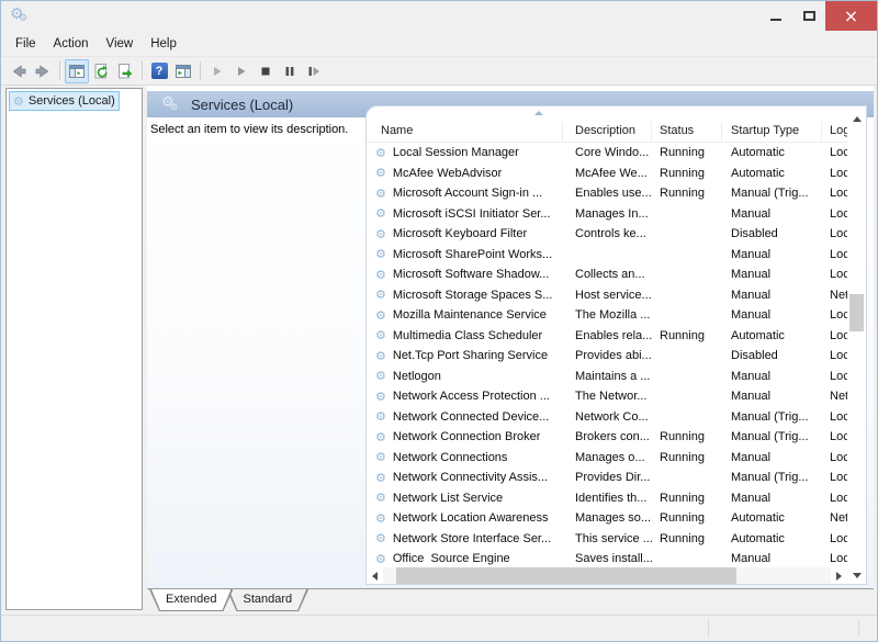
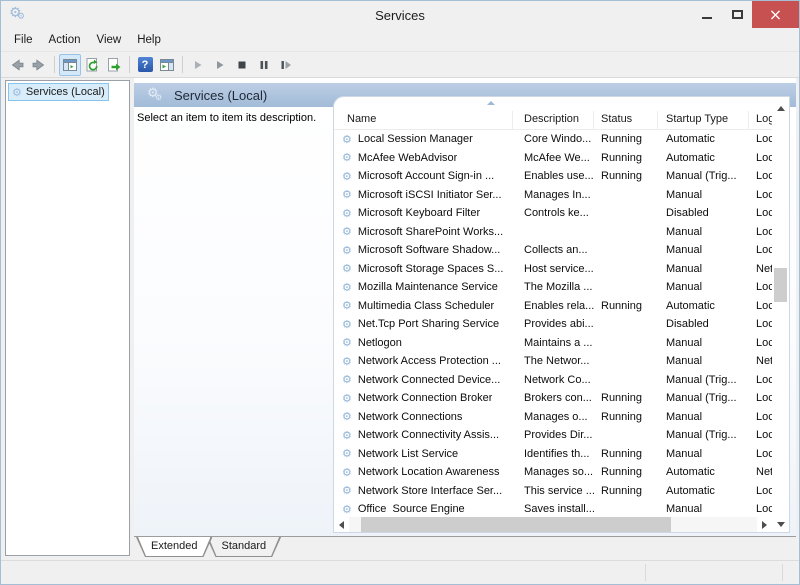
  ⚙
  ⚙
+ Services
  ×
  File
  Action
  View
  Help
  ?
  ⚙
  Services (Local)
  ⚙
  ⚙
  Services (Local)
- Select an item to view its description.
+ Select an item to item its description.
  Name
  Description
  Status
  Startup Type
  Log
  ⚙
  Local Session Manager
  Core Windo...
  Running
  Automatic
  Loc
  ⚙
  McAfee WebAdvisor
  McAfee We...
  Running
  Automatic
  Loc
  ⚙
  Microsoft Account Sign-in ...
  Enables use...
  Running
  Manual (Trig...
  Loc
  ⚙
  Microsoft iSCSI Initiator Ser...
  Manages In...
  Manual
  Loc
  ⚙
  Microsoft Keyboard Filter
  Controls ke...
  Disabled
  Loc
  ⚙
  Microsoft SharePoint Works...
  Manual
  Loc
  ⚙
  Microsoft Software Shadow...
  Collects an...
  Manual
  Loc
  ⚙
  Microsoft Storage Spaces S...
  Host service...
  Manual
  Net
  ⚙
  Mozilla Maintenance Service
  The Mozilla ...
  Manual
  Loc
  ⚙
  Multimedia Class Scheduler
  Enables rela...
  Running
  Automatic
  Loc
  ⚙
  Net.Tcp Port Sharing Service
  Provides abi...
  Disabled
  Loc
  ⚙
  Netlogon
  Maintains a ...
  Manual
  Loc
  ⚙
  Network Access Protection ...
  The Networ...
  Manual
  Net
  ⚙
  Network Connected Device...
  Network Co...
  Manual (Trig...
  Loc
  ⚙
  Network Connection Broker
  Brokers con...
  Running
  Manual (Trig...
  Loc
  ⚙
  Network Connections
  Manages o...
  Running
  Manual
  Loc
  ⚙
  Network Connectivity Assis...
  Provides Dir...
  Manual (Trig...
  Loc
  ⚙
  Network List Service
  Identifies th...
  Running
  Manual
  Loc
  ⚙
  Network Location Awareness
  Manages so...
  Running
  Automatic
  Net
  ⚙
  Network Store Interface Ser...
  This service ...
  Running
  Automatic
  Loc
  ⚙
  Office Source Engine
  Saves install...
  Manual
  Loc
  Extended
  Standard
